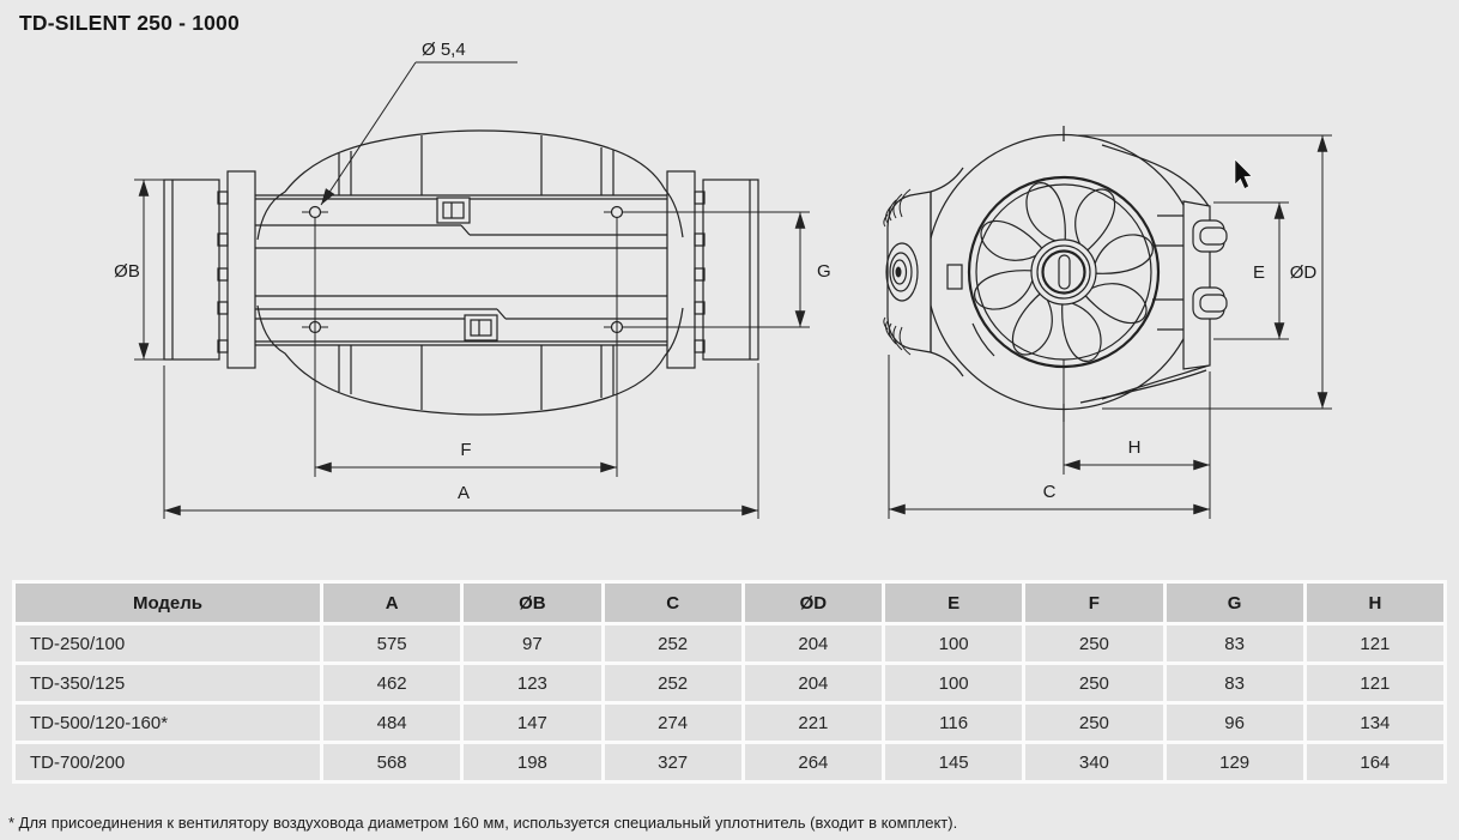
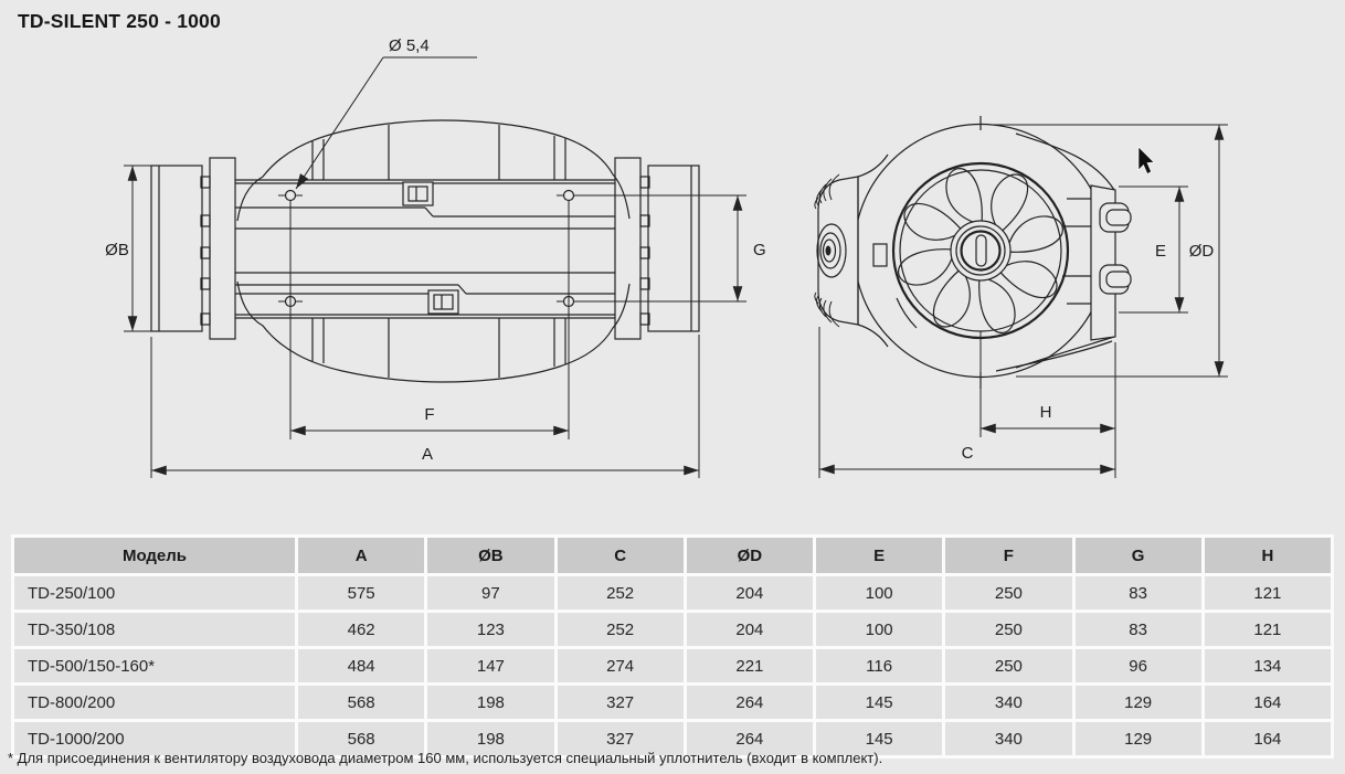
  TD-SILENT 250 - 1000
  Ø 5,4
  ØB
  G
  F
  A
  E
  ØD
  H
  C
  Модель	A	ØB	C	ØD	E	F	G	H
  TD-250/100	575	97	252	204	100	250	83	121
- TD-350/125	462	123	252	204	100	250	83	121
+ TD-350/108	462	123	252	204	100	250	83	121
- TD-500/120-160*	484	147	274	221	116	250	96	134
+ TD-500/150-160*	484	147	274	221	116	250	96	134
- TD-700/200	568	198	327	264	145	340	129	164
+ TD-800/200	568	198	327	264	145	340	129	164
+ TD-1000/200	568	198	327	264	145	340	129	164
  * Для присоединения к вентилятору воздуховода диаметром 160 мм, используется специальный уплотнитель (входит в комплект).
